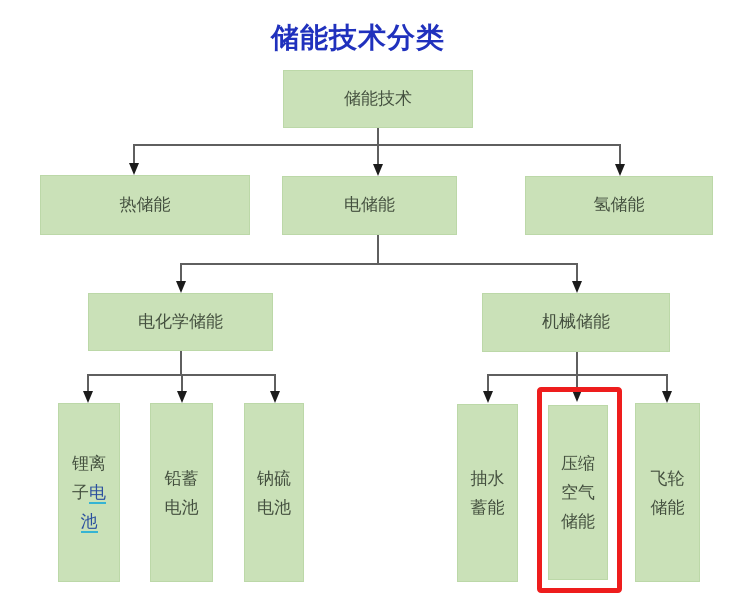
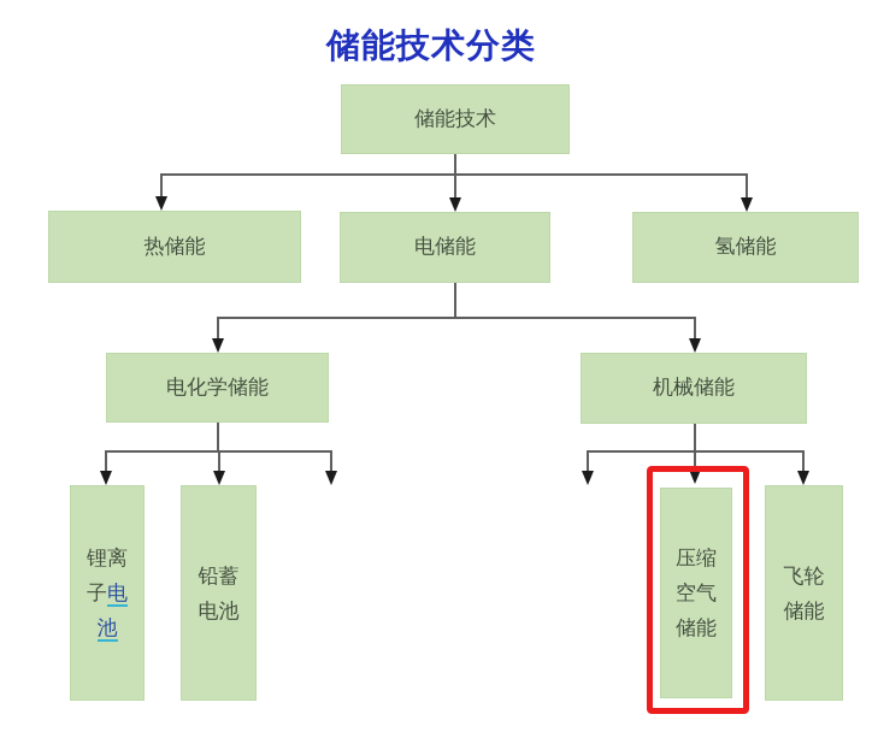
  储能技术分类
  储能技术
  热储能
  电储能
  氢储能
  电化学储能
  机械储能
  锂离子电池
  铅蓄电池
- 钠硫电池
- 抽水蓄能
  压缩空气储能
  飞轮储能
